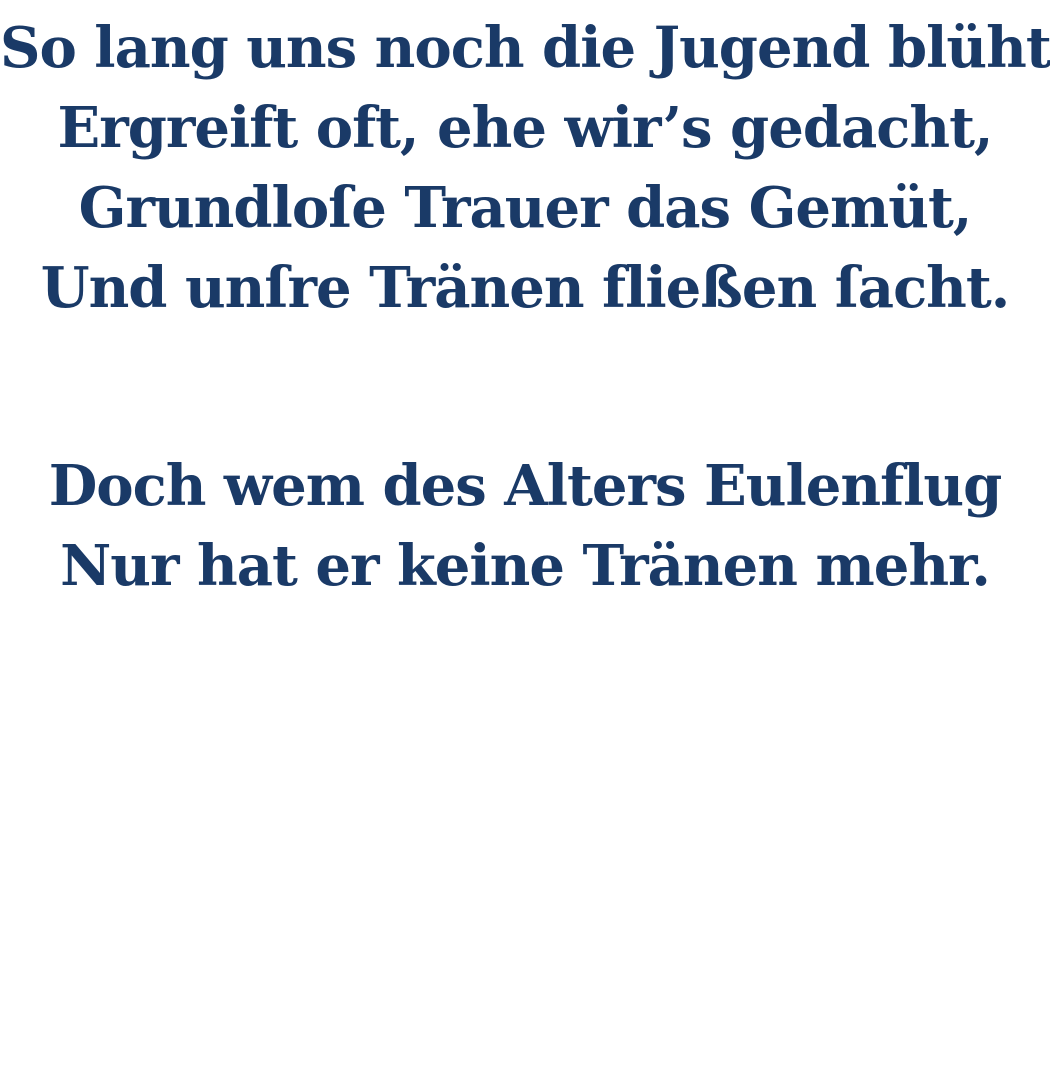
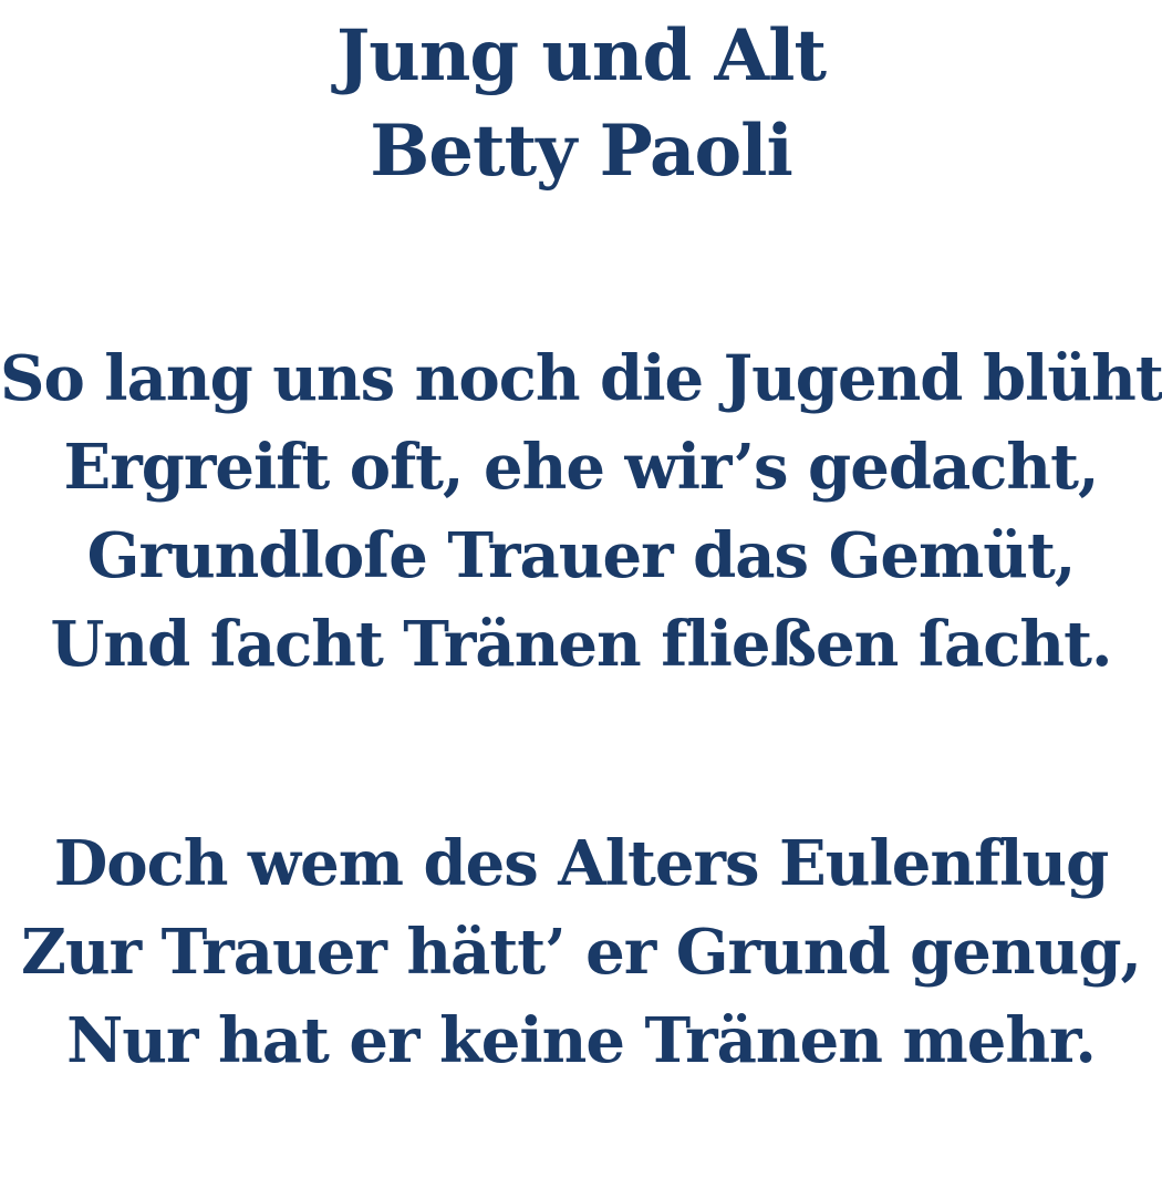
+ Jung und Alt
+ Betty Paoli
  So lang uns noch die Jugend blüht
  Ergreift oft, ehe wir’s gedacht,
  Grundloſe Trauer das Gemüt,
- Und unſre Tränen fließen ſacht.
+ Und ſacht Tränen fließen ſacht.
  Doch wem des Alters Eulenflug
+ Zur Trauer hätt’ er Grund genug,
  Nur hat er keine Tränen mehr.
